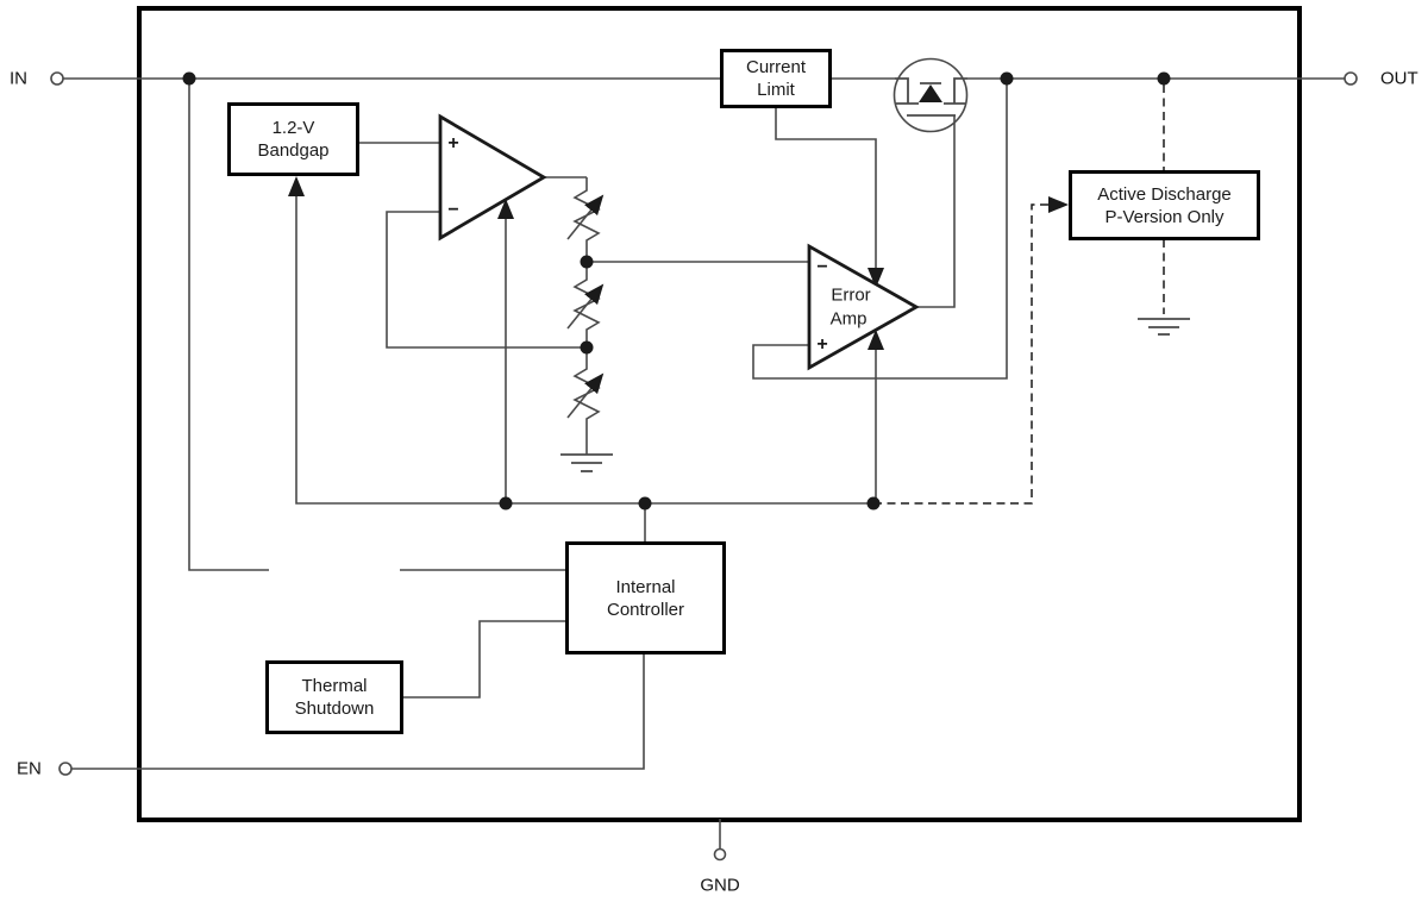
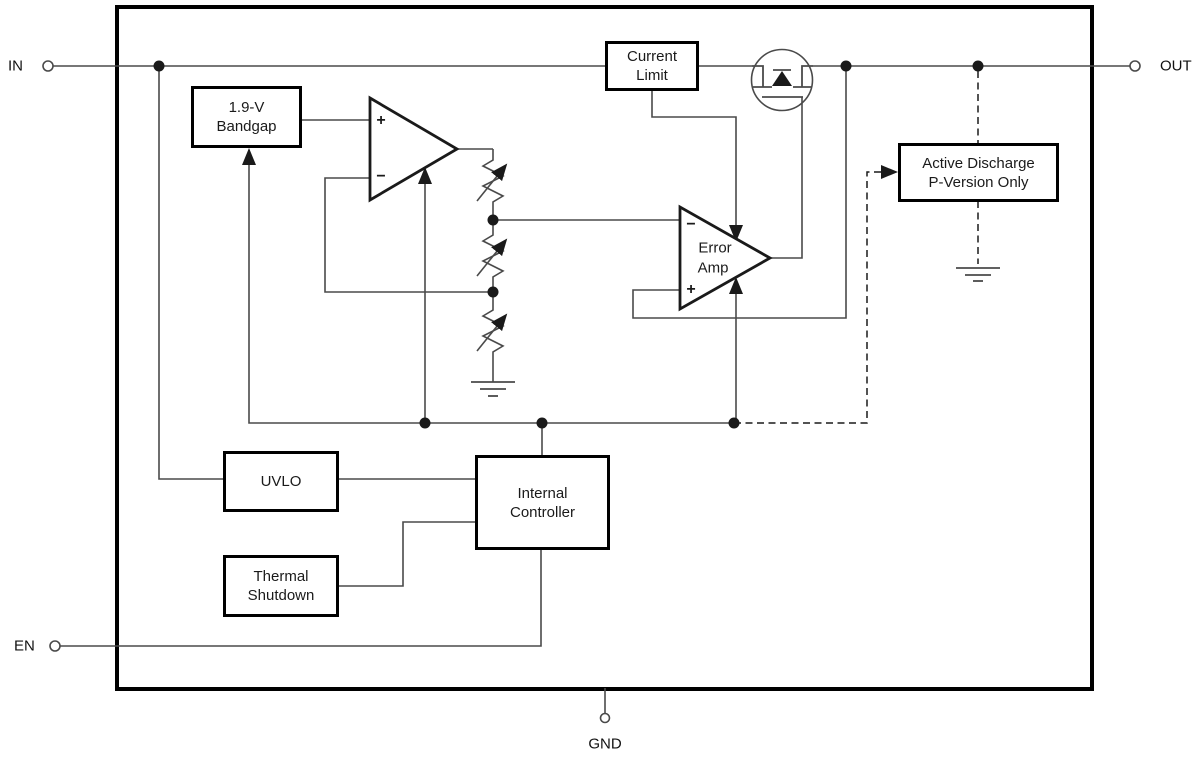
- 1.2-V
+ 1.9-V
  Bandgap
  Current
  Limit
  Active Discharge
  P-Version Only
+ UVLO
  Thermal
  Shutdown
  Internal
  Controller
  +
  −
  −
  +
  Error
  Amp
  IN
  OUT
  EN
  GND
